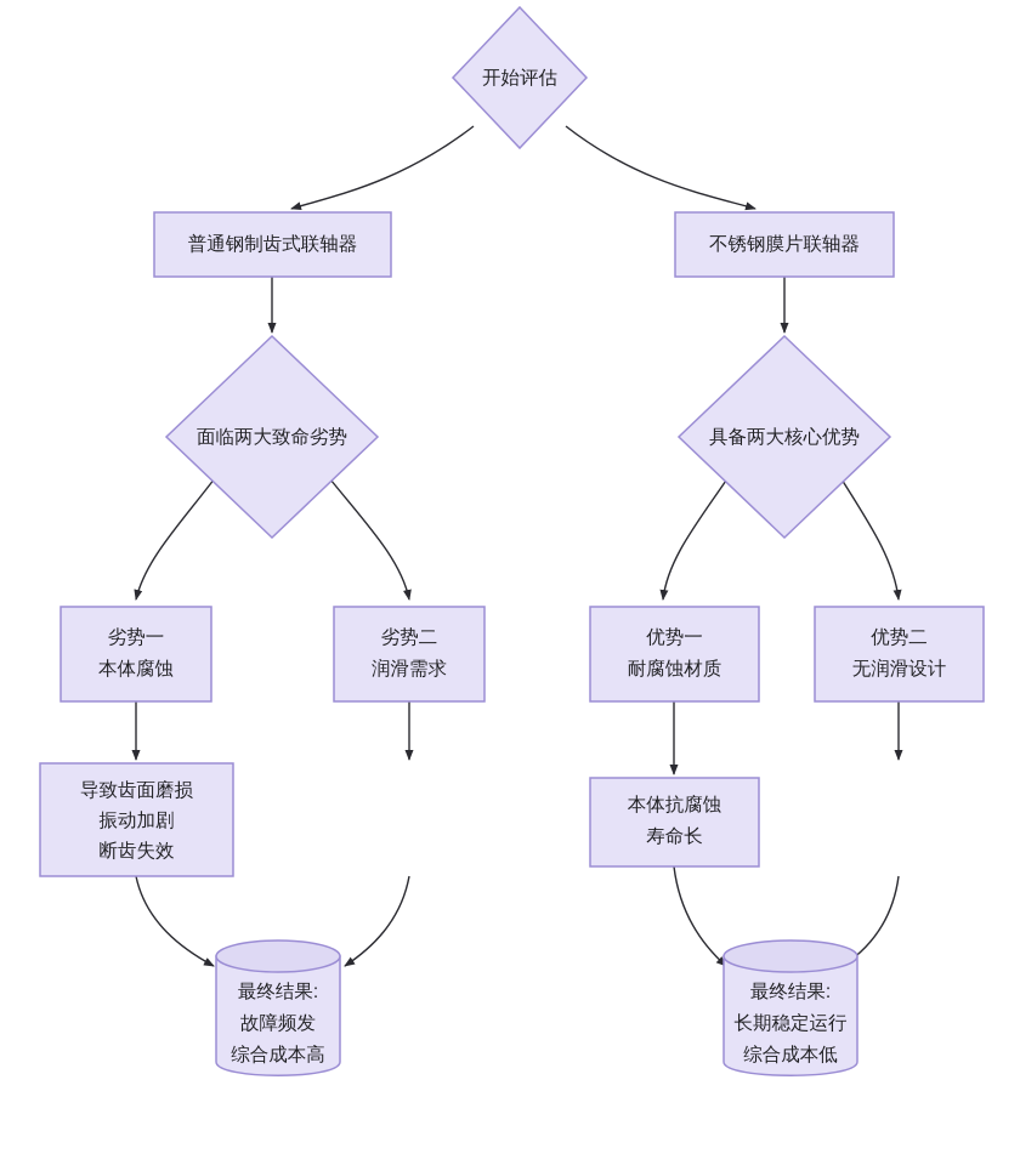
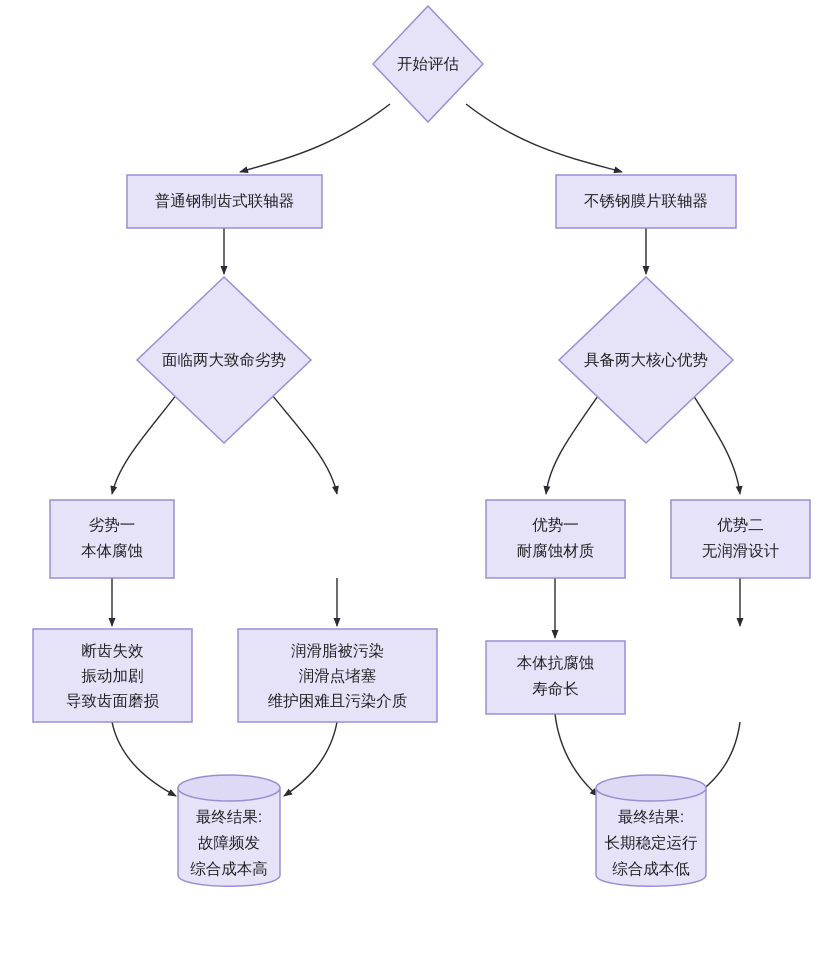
  开始评估
  普通钢制齿式联轴器
  不锈钢膜片联轴器
  面临两大致命劣势
  具备两大核心优势
  劣势一
  本体腐蚀
- 劣势二
- 润滑需求
  优势一
  耐腐蚀材质
  优势二
  无润滑设计
- 导致齿面磨损
+ 断齿失效
  振动加剧
- 断齿失效
+ 导致齿面磨损
+ 润滑脂被污染
+ 润滑点堵塞
+ 维护困难且污染介质
  本体抗腐蚀
  寿命长
  最终结果:
  故障频发
  综合成本高
  最终结果:
  长期稳定运行
  综合成本低
